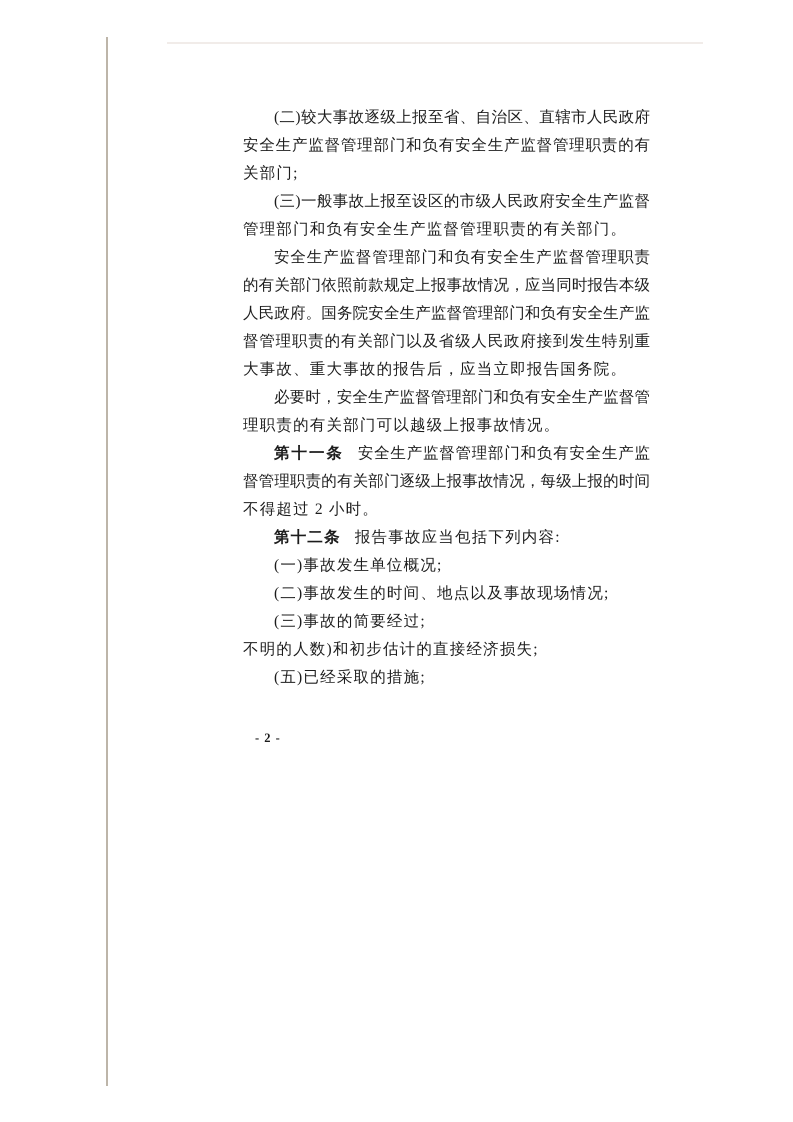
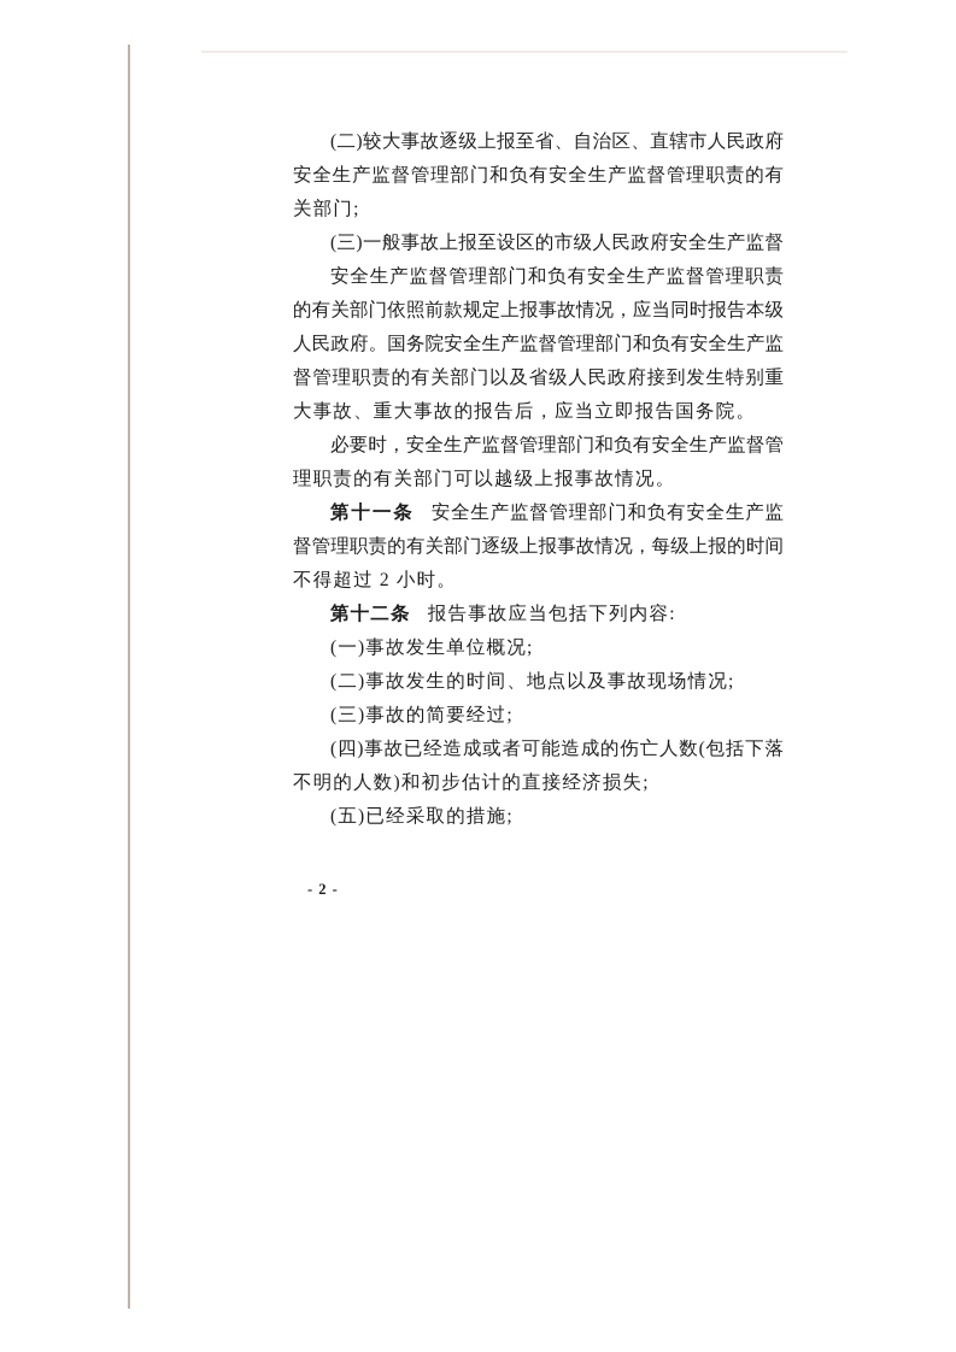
  (二)较大事故逐级上报至省、自治区、直辖市人民政府
  安全生产监督管理部门和负有安全生产监督管理职责的有
  关部门;
  (三)一般事故上报至设区的市级人民政府安全生产监督
- 管理部门和负有安全生产监督管理职责的有关部门。
  安全生产监督管理部门和负有安全生产监督管理职责
  的有关部门依照前款规定上报事故情况，应当同时报告本级
  人民政府。国务院安全生产监督管理部门和负有安全生产监
  督管理职责的有关部门以及省级人民政府接到发生特别重
  大事故、重大事故的报告后，应当立即报告国务院。
  必要时，安全生产监督管理部门和负有安全生产监督管
  理职责的有关部门可以越级上报事故情况。
  第十一条 安全生产监督管理部门和负有安全生产监
  督管理职责的有关部门逐级上报事故情况，每级上报的时间
  不得超过 2 小时。
  第十二条 报告事故应当包括下列内容:
  (一)事故发生单位概况;
  (二)事故发生的时间、地点以及事故现场情况;
  (三)事故的简要经过;
+ (四)事故已经造成或者可能造成的伤亡人数(包括下落
  不明的人数)和初步估计的直接经济损失;
  (五)已经采取的措施;
  - 2 -
